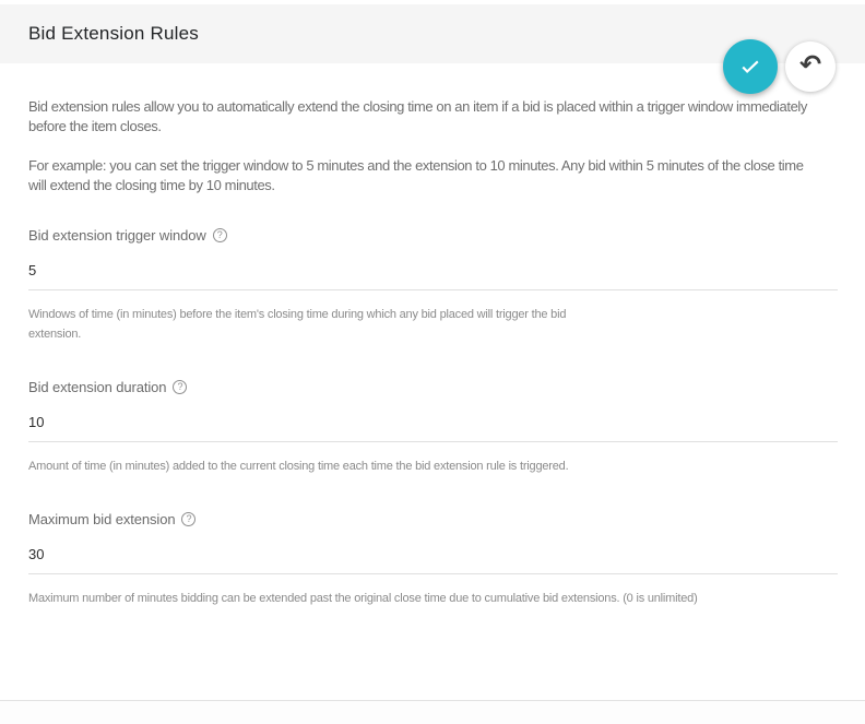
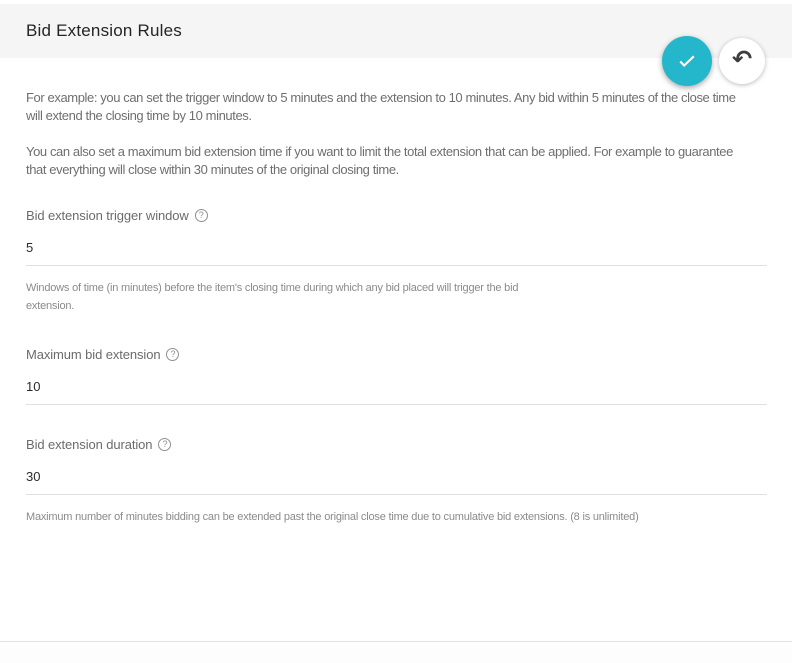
  Bid Extension Rules
  ↶
- Bid extension rules allow you to automatically extend the closing time on an item if a bid is placed within a trigger window immediately before the item closes.
  For example: you can set the trigger window to 5 minutes and the extension to 10 minutes. Any bid within 5 minutes of the close time will extend the closing time by 10 minutes.
+ You can also set a maximum bid extension time if you want to limit the total extension that can be applied. For example to guarantee that everything will close within 30 minutes of the original closing time.
  Bid extension trigger window
  ?
  5
  Windows of time (in minutes) before the item's closing time during which any bid placed will trigger the bid extension.
- Bid extension duration
+ Maximum bid extension
  ?
  10
- Amount of time (in minutes) added to the current closing time each time the bid extension rule is triggered.
- Maximum bid extension
+ Bid extension duration
  ?
  30
- Maximum number of minutes bidding can be extended past the original close time due to cumulative bid extensions. (0 is unlimited)
+ Maximum number of minutes bidding can be extended past the original close time due to cumulative bid extensions. (8 is unlimited)
